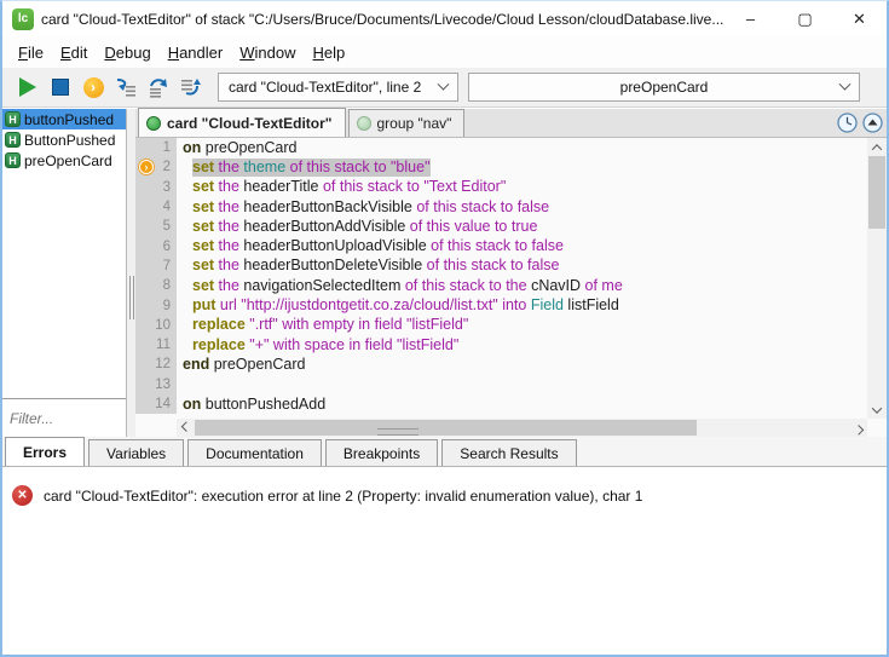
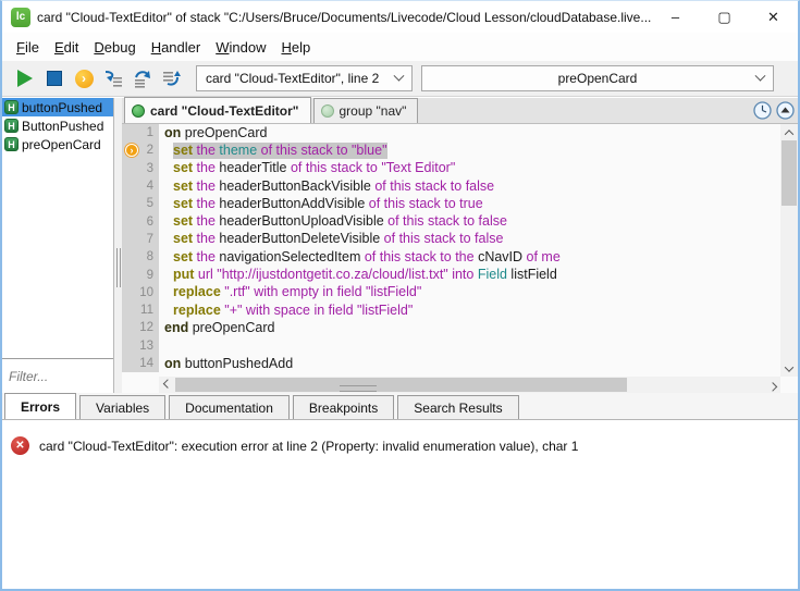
  lc
  card "Cloud-TextEditor" of stack "C:/Users/Bruce/Documents/Livecode/Cloud Lesson/cloudDatabase.live...
  –
  ▢
  ✕
  File
  Edit
  Debug
  Handler
  Window
  Help
  ›
  card "Cloud-TextEditor", line 2
  preOpenCard
  H
  buttonPushed
  H
  ButtonPushed
  H
  preOpenCard
  Filter...
  card "Cloud-TextEditor"
  group "nav"
  1
  on preOpenCard
  ›
  2
  set the theme of this stack to "blue"
  3
  set the headerTitle of this stack to "Text Editor"
  4
  set the headerButtonBackVisible of this stack to false
  5
- set the headerButtonAddVisible of this value to true
+ set the headerButtonAddVisible of this stack to true
  6
  set the headerButtonUploadVisible of this stack to false
  7
  set the headerButtonDeleteVisible of this stack to false
  8
  set the navigationSelectedItem of this stack to the cNavID of me
  9
  put url "http://ijustdontgetit.co.za/cloud/list.txt" into Field listField
  10
  replace ".rtf" with empty in field "listField"
  11
  replace "+" with space in field "listField"
  12
  end preOpenCard
  13
  14
  on buttonPushedAdd
  Errors
  Variables
  Documentation
  Breakpoints
  Search Results
  ✕
  card "Cloud-TextEditor": execution error at line 2 (Property: invalid enumeration value), char 1
